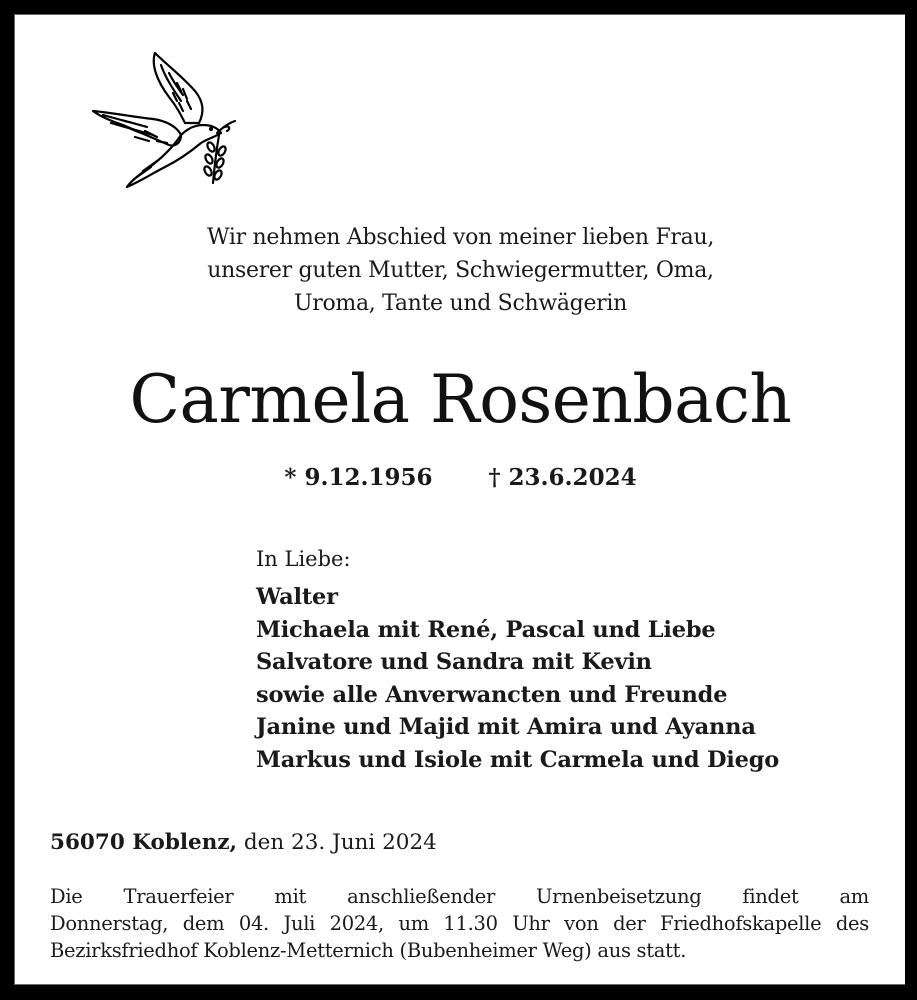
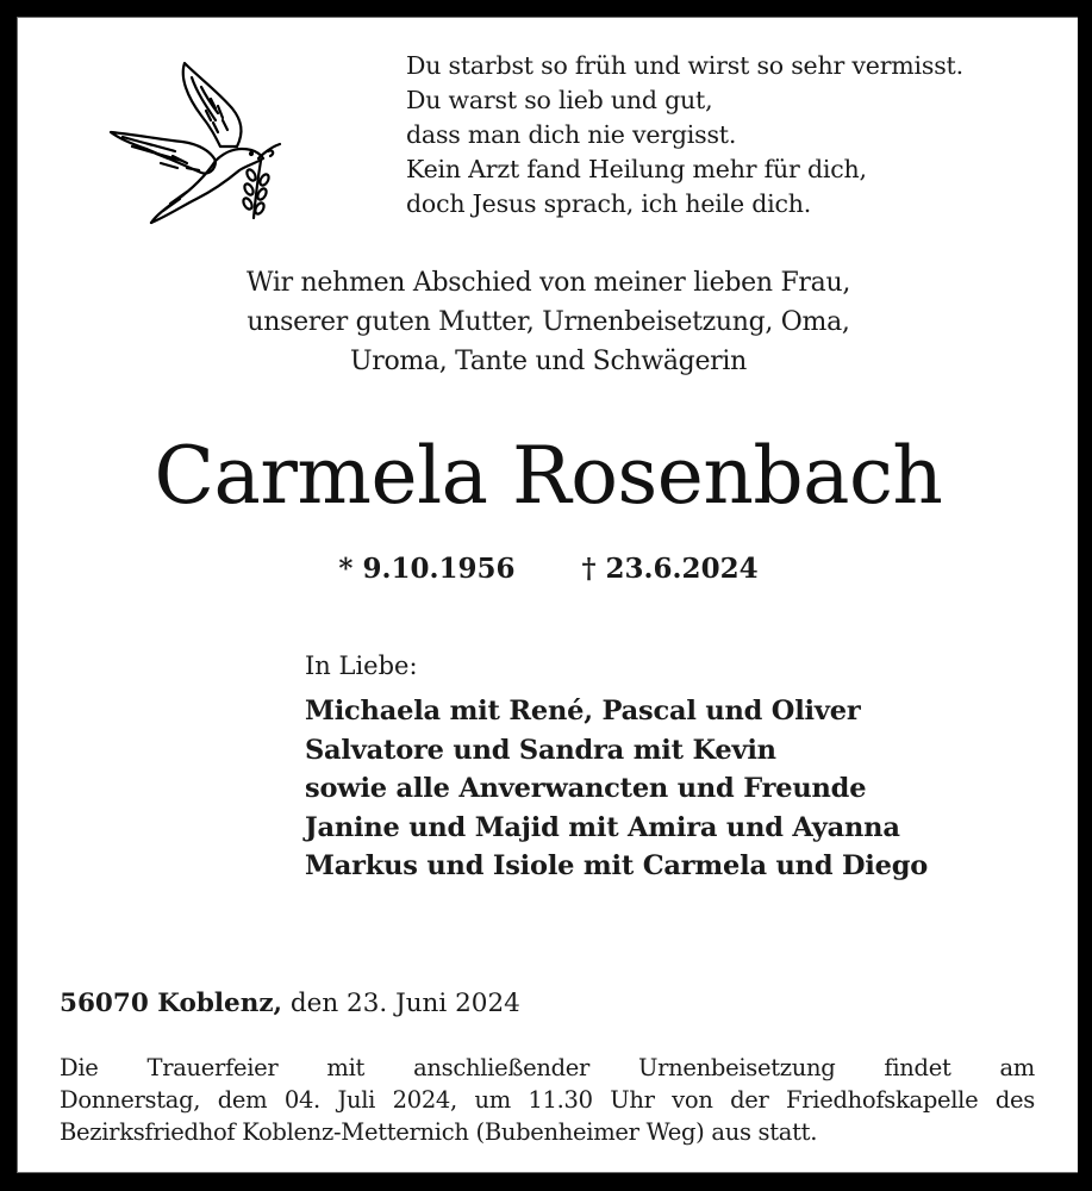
+ Du starbst so früh und wirst so sehr vermisst.
+ Du warst so lieb und gut,
+ dass man dich nie vergisst.
+ Kein Arzt fand Heilung mehr für dich,
+ doch Jesus sprach, ich heile dich.
  Wir nehmen Abschied von meiner lieben Frau,
- unserer guten Mutter, Schwiegermutter, Oma,
+ unserer guten Mutter, Urnenbeisetzung, Oma,
  Uroma, Tante und Schwägerin
  Carmela Rosenbach
- * 9.12.1956 † 23.6.2024
+ * 9.10.1956 † 23.6.2024
  In Liebe:
- Walter
- Michaela mit René, Pascal und Liebe
+ Michaela mit René, Pascal und Oliver
  Salvatore und Sandra mit Kevin
  sowie alle Anverwancten und Freunde
  Janine und Majid mit Amira und Ayanna
  Markus und Isiole mit Carmela und Diego
  56070 Koblenz, den 23. Juni 2024
  Die Trauerfeier mit anschließender Urnenbeisetzung findet am
  Donnerstag, dem 04. Juli 2024, um 11.30 Uhr von der Friedhofskapelle des Bezirksfriedhof Koblenz-Metternich (Bubenheimer Weg) aus statt.
